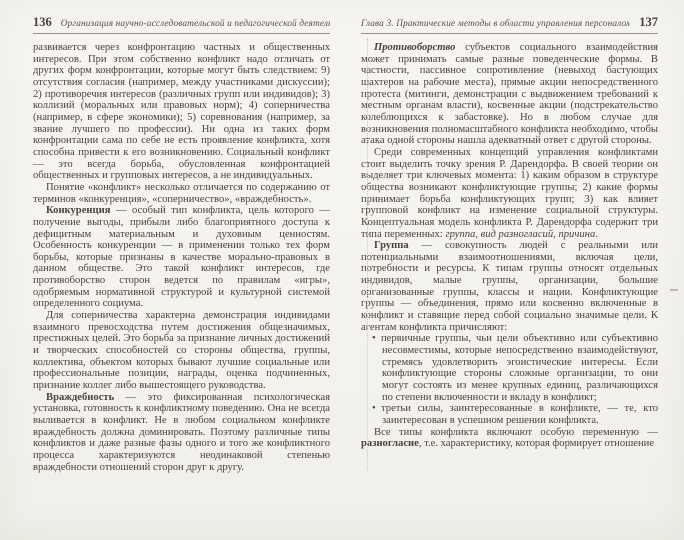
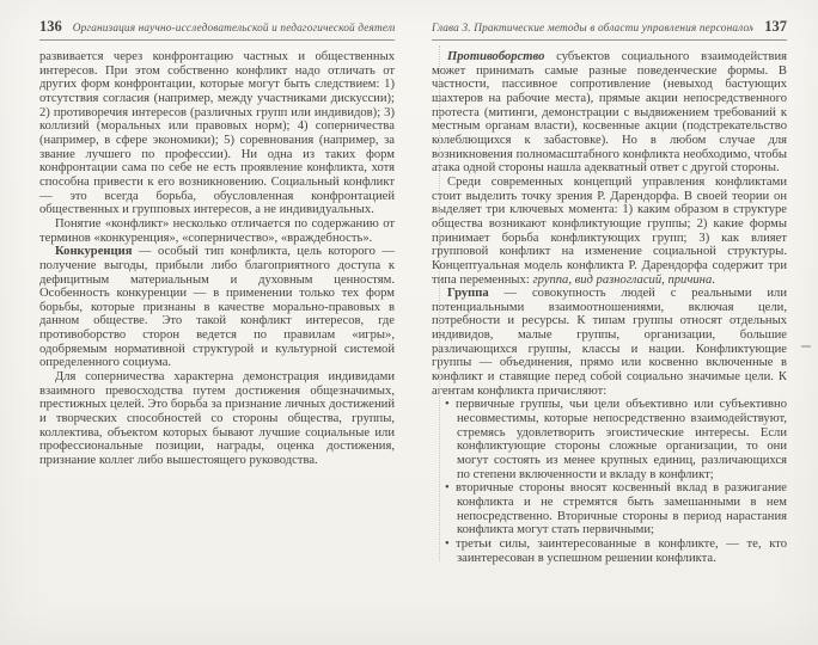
  136
  Организация научно-исследовательской и педагогической деятел
- развивается через конфронтацию частных и общественных интересов. При этом собственно конфликт надо отличать от других форм конфронтации, которые могут быть следствием: 9) отсутствия согласия (например, между участниками дискуссии); 2) противоречия интересов (различных групп или индивидов); 3) коллизий (моральных или правовых норм); 4) соперничества (например, в сфере экономики); 5) соревнования (например, за звание лучшего по профессии). Ни одна из таких форм конфронтации сама по себе не есть проявление конфликта, хотя способна привести к его возникновению. Социальный конфликт — это всегда борьба, обусловленная конфронтацией общественных и групповых интересов, а не индивидуальных.
+ развивается через конфронтацию частных и общественных интересов. При этом собственно конфликт надо отличать от других форм конфронтации, которые могут быть следствием: 1) отсутствия согласия (например, между участниками дискуссии); 2) противоречия интересов (различных групп или индивидов); 3) коллизий (моральных или правовых норм); 4) соперничества (например, в сфере экономики); 5) соревнования (например, за звание лучшего по профессии). Ни одна из таких форм конфронтации сама по себе не есть проявление конфликта, хотя способна привести к его возникновению. Социальный конфликт — это всегда борьба, обусловленная конфронтацией общественных и групповых интересов, а не индивидуальных.
  Понятие «конфликт» несколько отличается по содержанию от терминов «конкуренция», «соперничество», «враждебность».
  Конкуренция — особый тип конфликта, цель которого — получение выгоды, прибыли либо благоприятного доступа к дефицитным материальным и духовным ценностям. Особенность конкуренции — в применении только тех форм борьбы, которые признаны в качестве морально-правовых в данном обществе. Это такой конфликт интересов, где противоборство сторон ведется по правилам «игры», одобряемым нормативной структурой и культурной системой определенного социума.
- Для соперничества характерна демонстрация индивидами взаимного превосходства путем достижения общезначимых, престижных целей. Это борьба за признание личных достижений и творческих способностей со стороны общества, группы, коллектива, объектом которых бывают лучшие социальные или профессиональные позиции, награды, оценка подчиненных, признание коллег либо вышестоящего руководства.
+ Для соперничества характерна демонстрация индивидами взаимного превосходства путем достижения общезначимых, престижных целей. Это борьба за признание личных достижений и творческих способностей со стороны общества, группы, коллектива, объектом которых бывают лучшие социальные или профессиональные позиции, награды, оценка достижения, признание коллег либо вышестоящего руководства.
- Враждебность — это фиксированная психологическая установка, готовность к конфликтному поведению. Она не всегда выливается в конфликт. Не в любом социальном конфликте враждебность должна доминировать. Поэтому различные типы конфликтов и даже разные фазы одного и того же конфликтного процесса характеризуются неодинаковой степенью враждебности отношений сторон друг к другу.
  Глава 3. Практические методы в области управления персоналом
  137
  Противоборство субъектов социального взаимодействия может принимать самые разные поведенческие формы. В частности, пассивное сопротивление (невыход бастующих шахтеров на рабочие места), прямые акции непосредственного протеста (митинги, демонстрации с выдвижением требований к местным органам власти), косвенные акции (подстрекательство колеблющихся к забастовке). Но в любом случае для возникновения полномасштабного конфликта необходимо, чтобы атака одной стороны нашла адекватный ответ с другой стороны.
  Среди современных концепций управления конфликтами стоит выделить точку зрения Р. Дарендорфа. В своей теории он выделяет три ключевых момента: 1) каким образом в структуре общества возникают конфликтующие группы; 2) какие формы принимает борьба конфликтующих групп; 3) как влияет групповой конфликт на изменение социальной структуры. Концептуальная модель конфликта Р. Дарендорфа содержит три типа переменных: группа, вид разногласий, причина.
- Группа — совокупность людей с реальными или потенциальными взаимоотношениями, включая цели, потребности и ресурсы. К типам группы относят отдельных индивидов, малые группы, организации, большие организованные группы, классы и нации. Конфликтующие группы — объединения, прямо или косвенно включенные в конфликт и ставящие перед собой социально значимые цели. К агентам конфликта причисляют:
+ Группа — совокупность людей с реальными или потенциальными взаимоотношениями, включая цели, потребности и ресурсы. К типам группы относят отдельных индивидов, малые группы, организации, большие различающихся группы, классы и нации. Конфликтующие группы — объединения, прямо или косвенно включенные в конфликт и ставящие перед собой социально значимые цели. К агентам конфликта причисляют:
  • первичные группы, чьи цели объективно или субъективно несовместимы, которые непосредственно взаимодействуют, стремясь удовлетворить эгоистические интересы. Если конфликтующие стороны сложные организации, то они могут состоять из менее крупных единиц, различающихся по степени включенности и вкладу в конфликт;
+ • вторичные стороны вносят косвенный вклад в разжигание конфликта и не стремятся быть замешанными в нем непосредственно. Вторичные стороны в период нарастания конфликта могут стать первичными;
  • третьи силы, заинтересованные в конфликте, — те, кто заинтересован в успешном решении конфликта.
- Все типы конфликта включают особую переменную — разногласие, т.е. характеристику, которая формирует отношение
